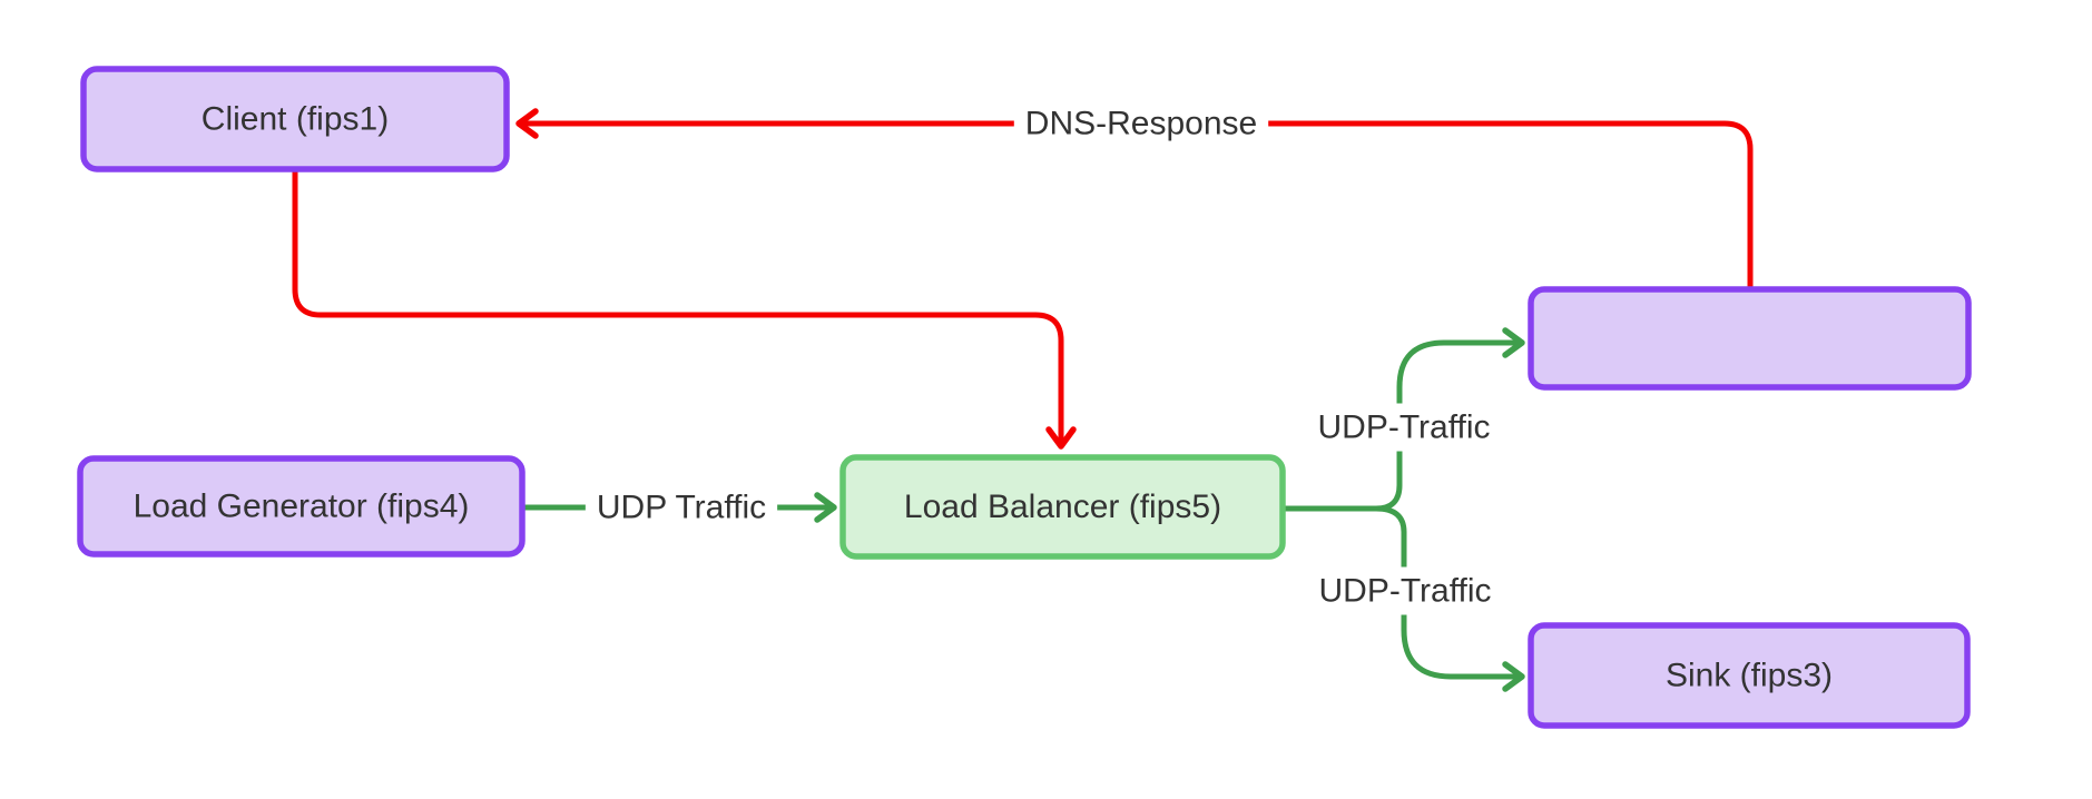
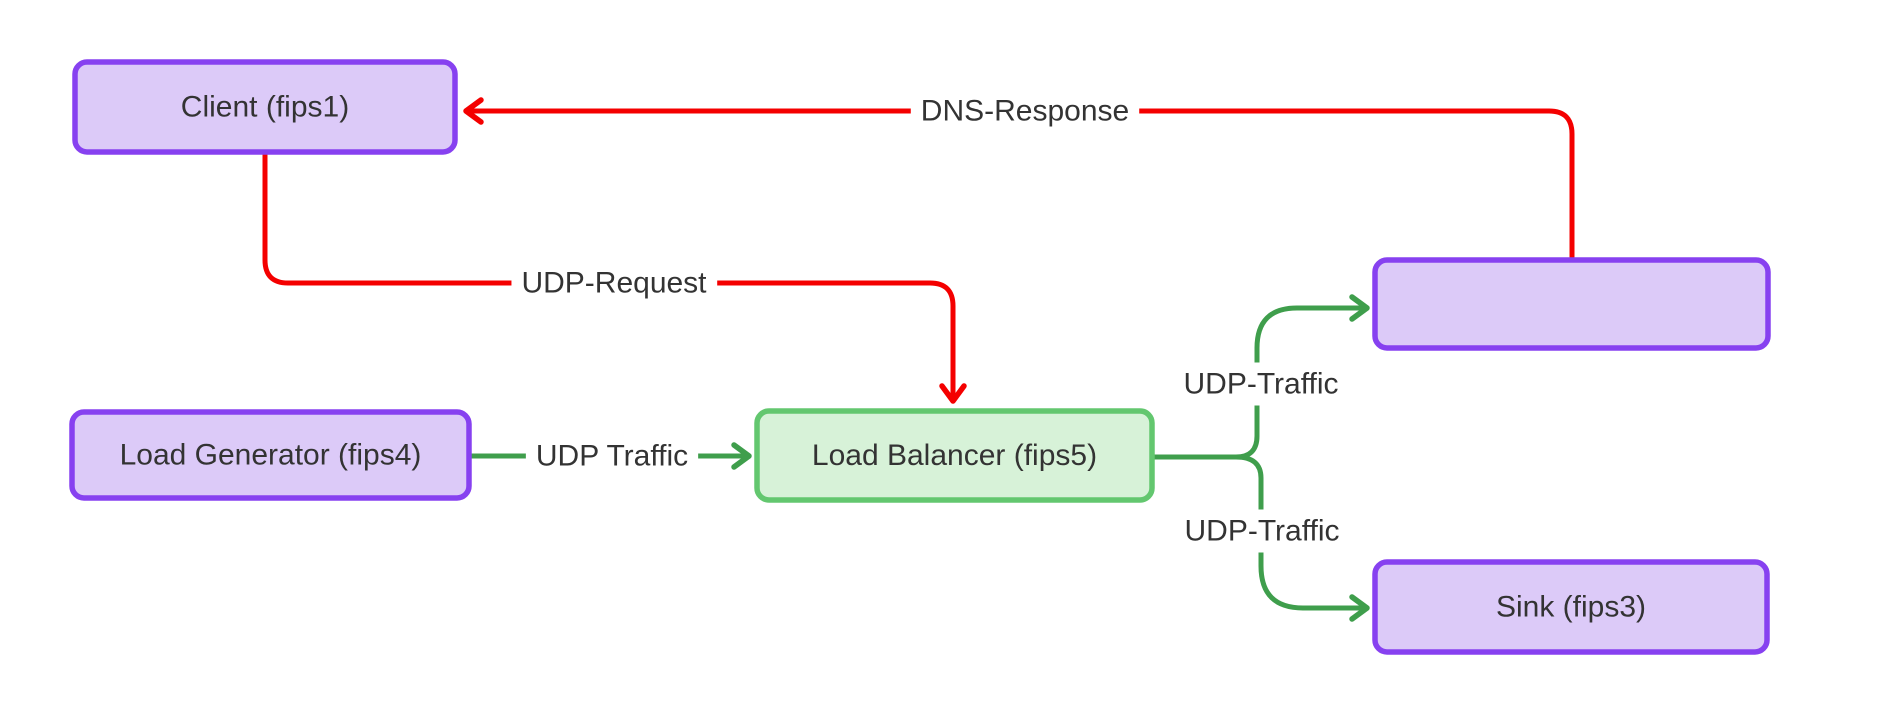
  Client (fips1)
  Sink (fips3)
  Load Generator (fips4)
  Load Balancer (fips5)
  DNS-Response
+ UDP-Request
  UDP Traffic
  UDP-Traffic
  UDP-Traffic
